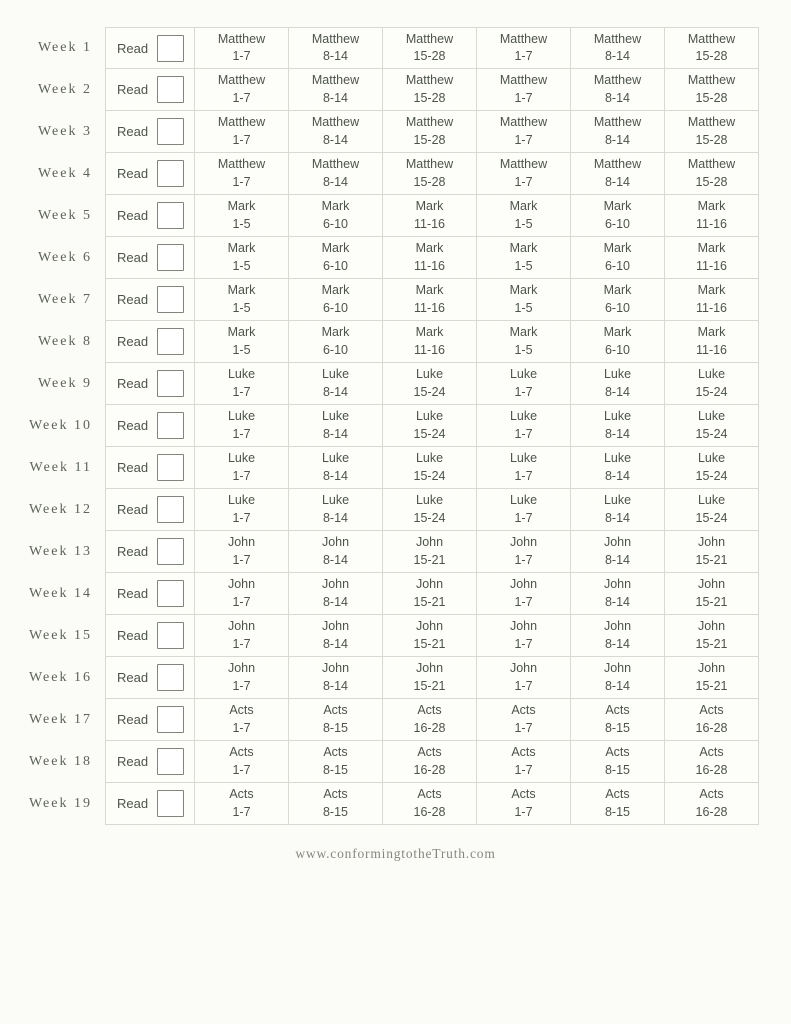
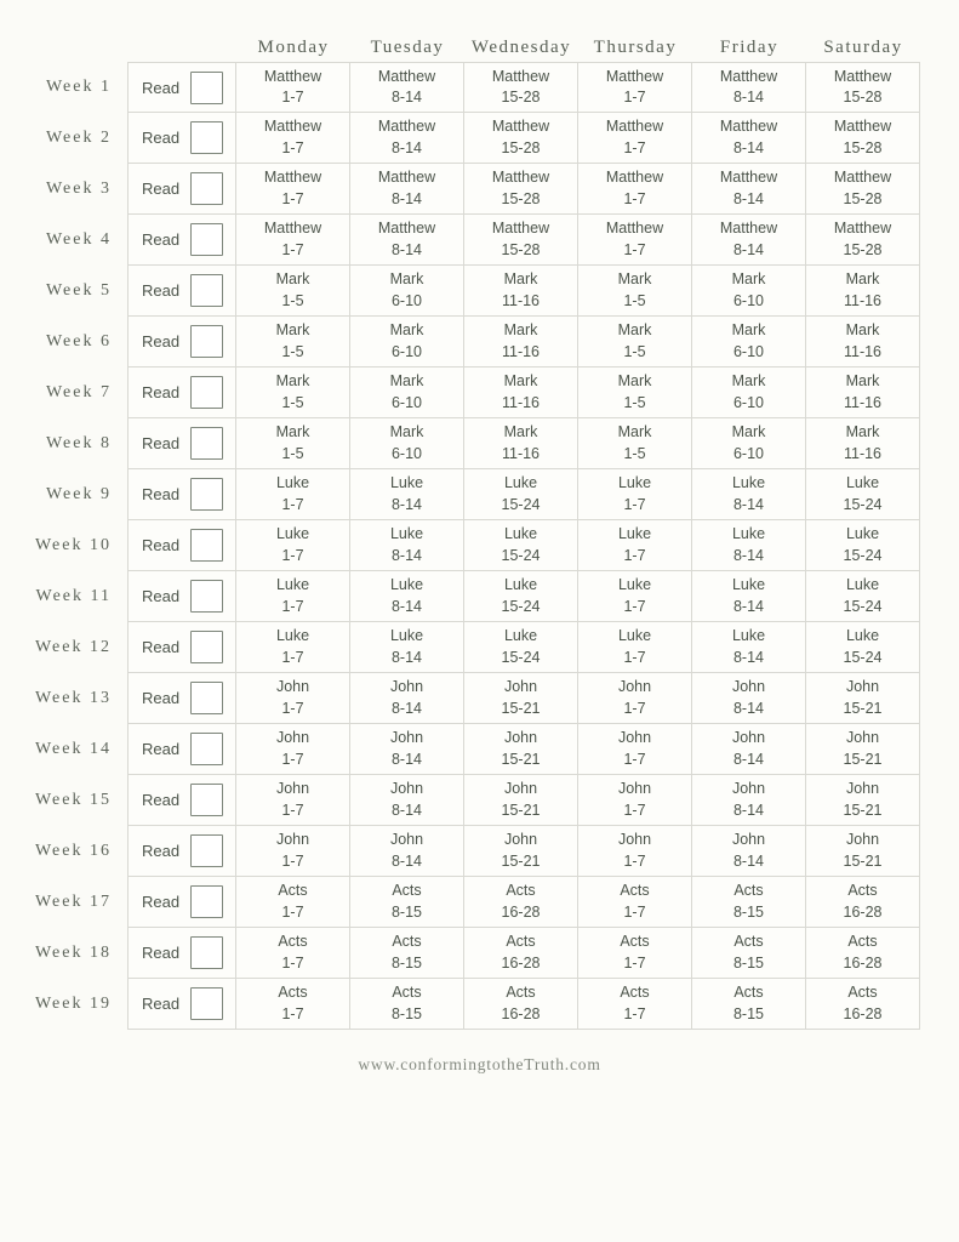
+ Monday
+ Tuesday
+ Wednesday
+ Thursday
+ Friday
+ Saturday
  Week 1
  Read
  Matthew
  1-7
  Matthew
  8-14
  Matthew
  15-28
  Matthew
  1-7
  Matthew
  8-14
  Matthew
  15-28
  Week 2
  Read
  Matthew
  1-7
  Matthew
  8-14
  Matthew
  15-28
  Matthew
  1-7
  Matthew
  8-14
  Matthew
  15-28
  Week 3
  Read
  Matthew
  1-7
  Matthew
  8-14
  Matthew
  15-28
  Matthew
  1-7
  Matthew
  8-14
  Matthew
  15-28
  Week 4
  Read
  Matthew
  1-7
  Matthew
  8-14
  Matthew
  15-28
  Matthew
  1-7
  Matthew
  8-14
  Matthew
  15-28
  Week 5
  Read
  Mark
  1-5
  Mark
  6-10
  Mark
  11-16
  Mark
  1-5
  Mark
  6-10
  Mark
  11-16
  Week 6
  Read
  Mark
  1-5
  Mark
  6-10
  Mark
  11-16
  Mark
  1-5
  Mark
  6-10
  Mark
  11-16
  Week 7
  Read
  Mark
  1-5
  Mark
  6-10
  Mark
  11-16
  Mark
  1-5
  Mark
  6-10
  Mark
  11-16
  Week 8
  Read
  Mark
  1-5
  Mark
  6-10
  Mark
  11-16
  Mark
  1-5
  Mark
  6-10
  Mark
  11-16
  Week 9
  Read
  Luke
  1-7
  Luke
  8-14
  Luke
  15-24
  Luke
  1-7
  Luke
  8-14
  Luke
  15-24
  Week 10
  Read
  Luke
  1-7
  Luke
  8-14
  Luke
  15-24
  Luke
  1-7
  Luke
  8-14
  Luke
  15-24
  Week 11
  Read
  Luke
  1-7
  Luke
  8-14
  Luke
  15-24
  Luke
  1-7
  Luke
  8-14
  Luke
  15-24
  Week 12
  Read
  Luke
  1-7
  Luke
  8-14
  Luke
  15-24
  Luke
  1-7
  Luke
  8-14
  Luke
  15-24
  Week 13
  Read
  John
  1-7
  John
  8-14
  John
  15-21
  John
  1-7
  John
  8-14
  John
  15-21
  Week 14
  Read
  John
  1-7
  John
  8-14
  John
  15-21
  John
  1-7
  John
  8-14
  John
  15-21
  Week 15
  Read
  John
  1-7
  John
  8-14
  John
  15-21
  John
  1-7
  John
  8-14
  John
  15-21
  Week 16
  Read
  John
  1-7
  John
  8-14
  John
  15-21
  John
  1-7
  John
  8-14
  John
  15-21
  Week 17
  Read
  Acts
  1-7
  Acts
  8-15
  Acts
  16-28
  Acts
  1-7
  Acts
  8-15
  Acts
  16-28
  Week 18
  Read
  Acts
  1-7
  Acts
  8-15
  Acts
  16-28
  Acts
  1-7
  Acts
  8-15
  Acts
  16-28
  Week 19
  Read
  Acts
  1-7
  Acts
  8-15
  Acts
  16-28
  Acts
  1-7
  Acts
  8-15
  Acts
  16-28
  www.conformingtotheTruth.com
